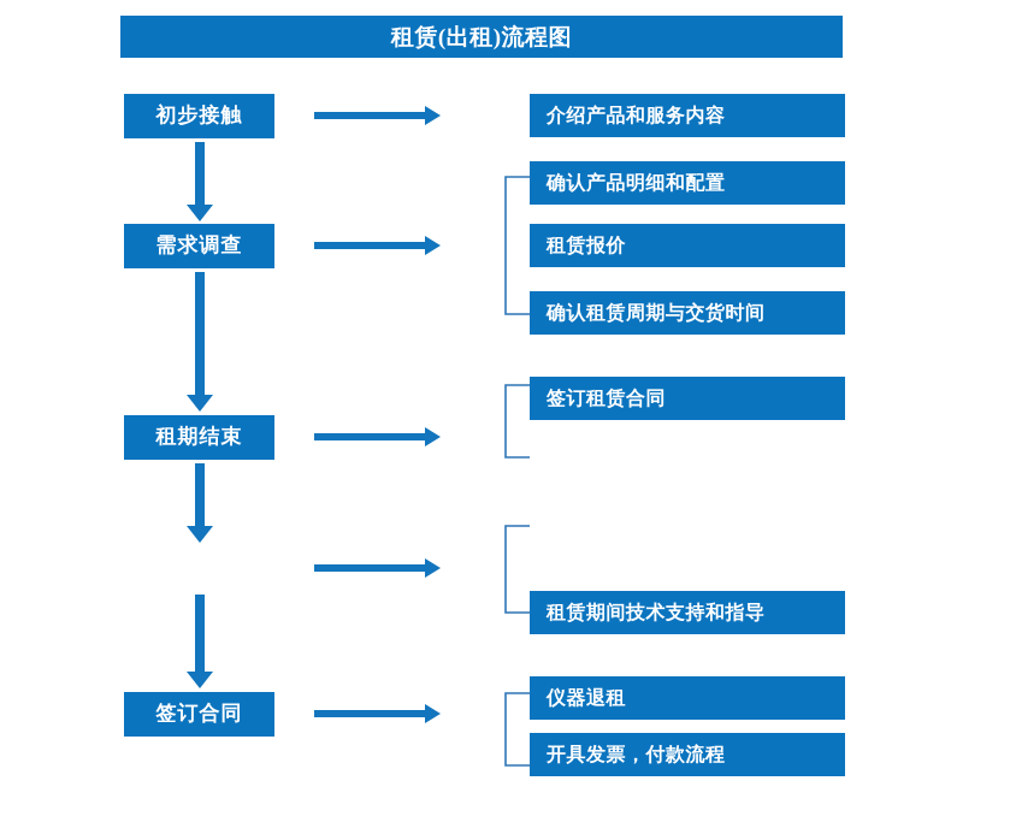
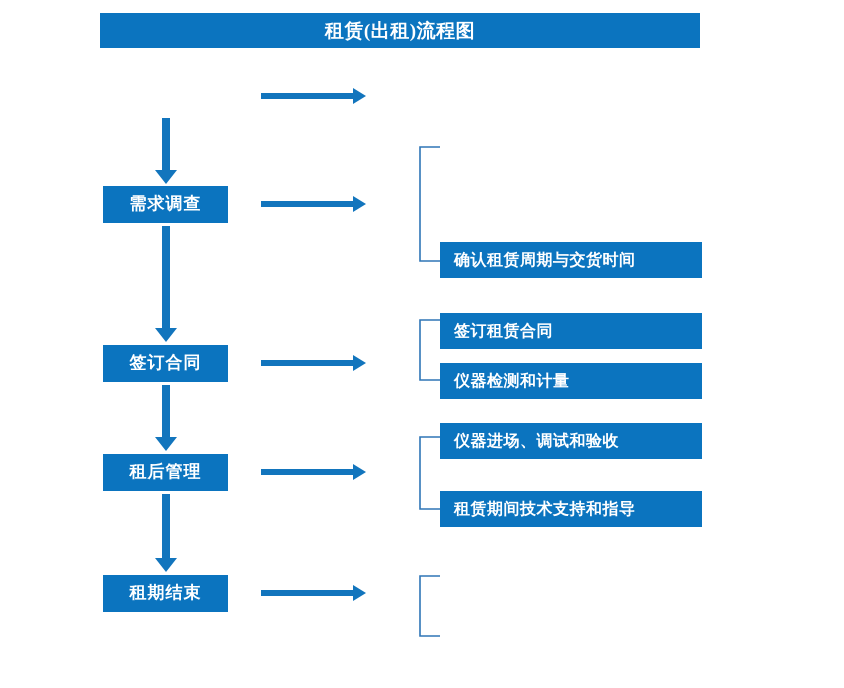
  租赁(出租)流程图
- 初步接触
  需求调查
- 租期结束
+ 签订合同
+ 租后管理
- 签订合同
+ 租期结束
- 介绍产品和服务内容
- 确认产品明细和配置
- 租赁报价
  确认租赁周期与交货时间
  签订租赁合同
+ 仪器检测和计量
+ 仪器进场、调试和验收
  租赁期间技术支持和指导
- 仪器退租
- 开具发票，付款流程
